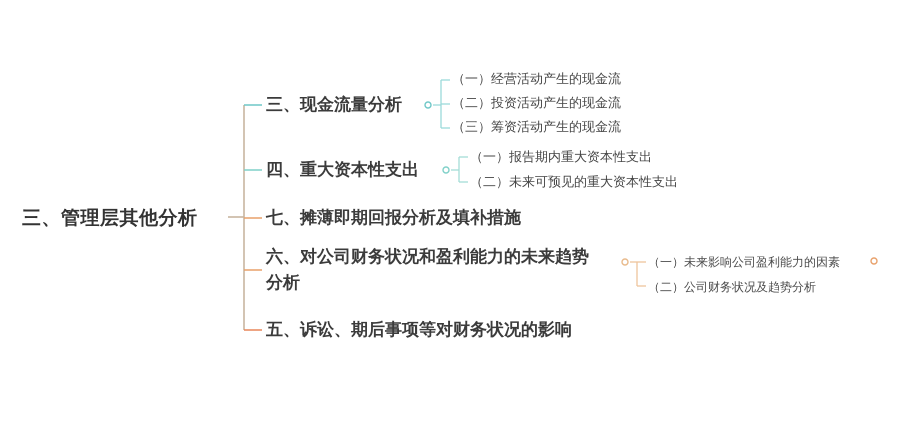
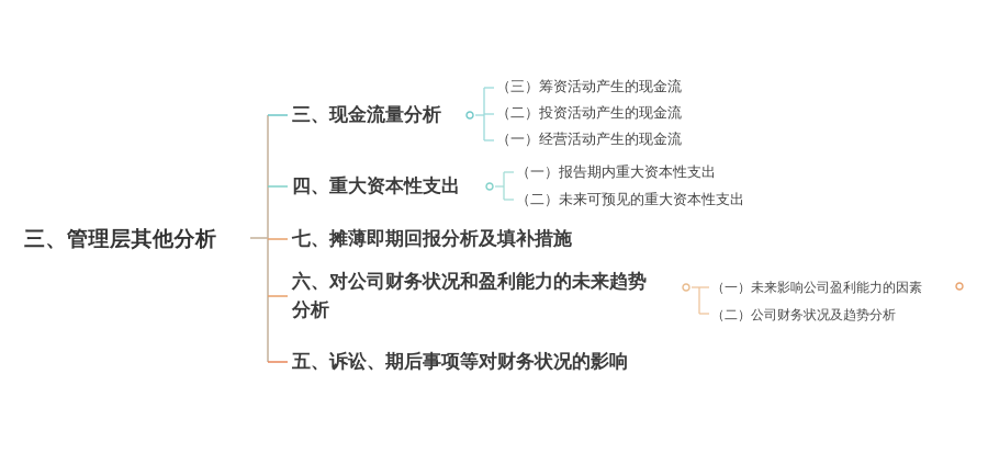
  三、管理层其他分析
  三、现金流量分析
- （一）经营活动产生的现金流
+ （三）筹资活动产生的现金流
  （二）投资活动产生的现金流
- （三）筹资活动产生的现金流
+ （一）经营活动产生的现金流
  四、重大资本性支出
  （一）报告期内重大资本性支出
  （二）未来可预见的重大资本性支出
  七、摊薄即期回报分析及填补措施
  六、对公司财务状况和盈利能力的未来趋势分析
  （一）未来影响公司盈利能力的因素
  （二）公司财务状况及趋势分析
  五、诉讼、期后事项等对财务状况的影响
